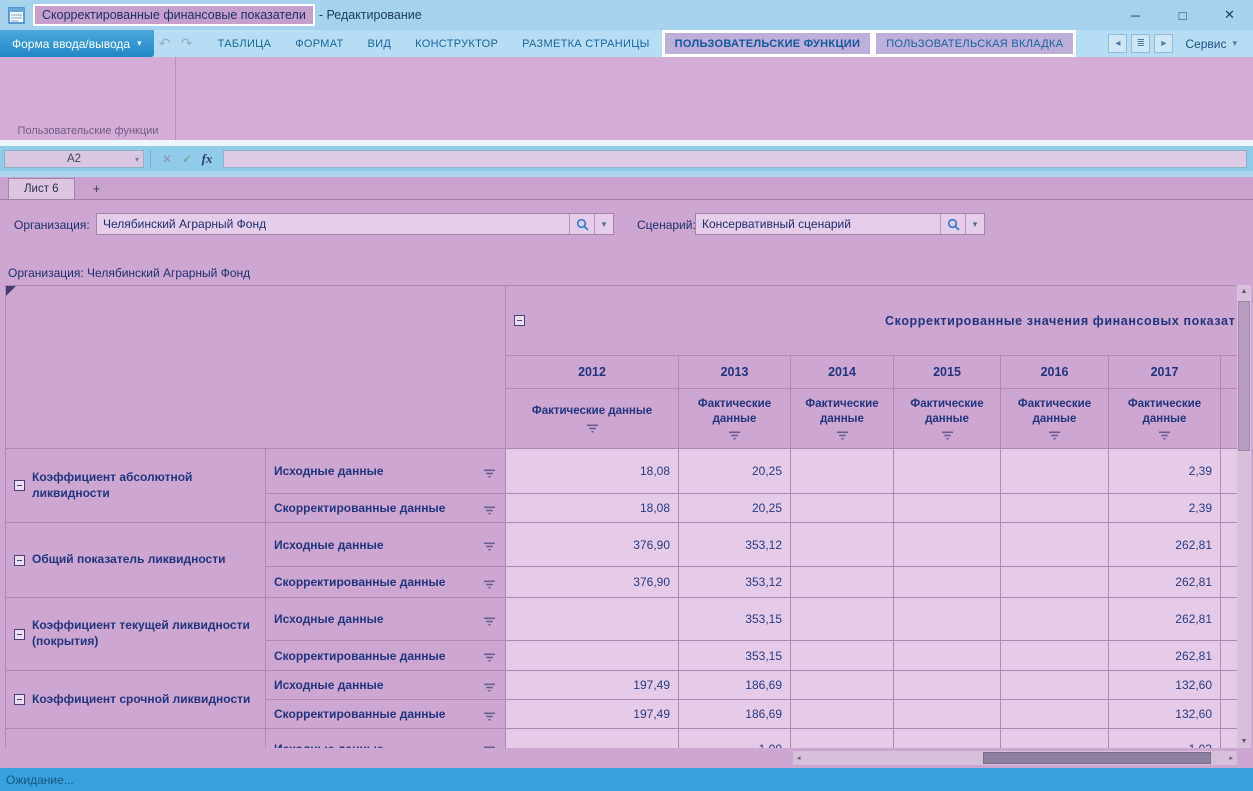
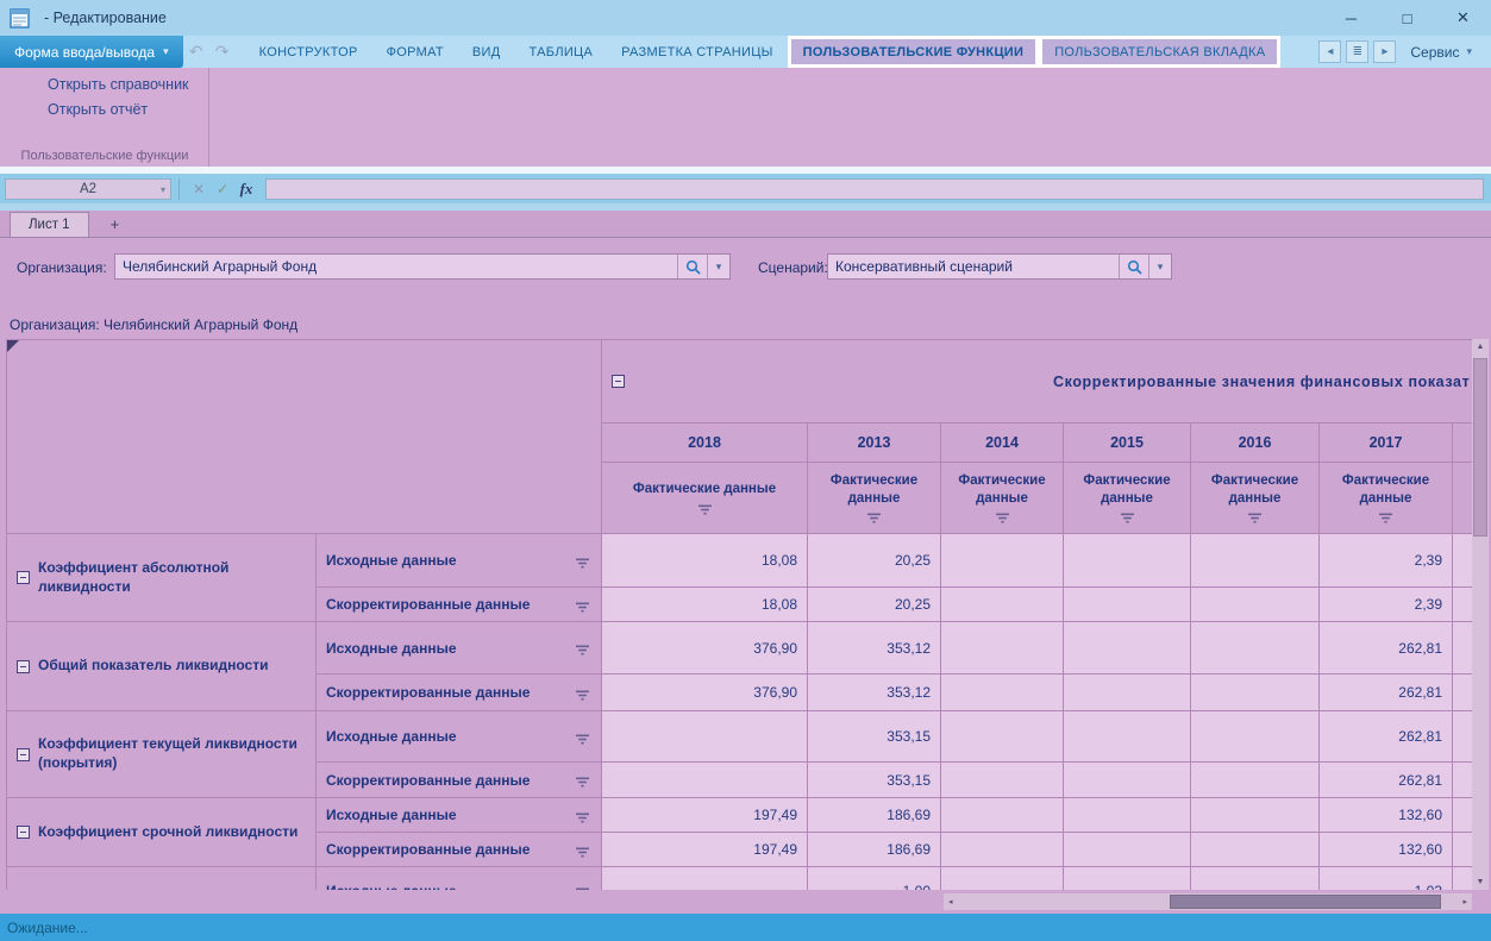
- Скорректированные финансовые показатели
  - Редактирование
  ─
  □
  ✕
  Форма ввода/вывода
  ▾
  ↶
  ↷
- ТАБЛИЦА
+ КОНСТРУКТОР
  ФОРМАТ
  ВИД
- КОНСТРУКТОР
+ ТАБЛИЦА
  РАЗМЕТКА СТРАНИЦЫ
  ПОЛЬЗОВАТЕЛЬСКИЕ ФУНКЦИИ
  ПОЛЬЗОВАТЕЛЬСКАЯ ВКЛАДКА
  ◂
  ≣
  ▸
  Сервис
  ▾
+ Открыть справочник
+ Открыть отчёт
  Пользовательские функции
  A2
  ▾
  ✕
  ✓
  fx
- Лист 6
+ Лист 1
  +
  Организация:
  Челябинский Аграрный Фонд
  ▾
  Сценарий
  Консервативный сценарий
  ▾
  Организация: Челябинский Аграрный Фонд
  	Скорректированные значения финансовых показат
- 2012	2013	2014	2015	2016	2017
+ 2018	2013	2014	2015	2016	2017
  Фактические данные	Фактические данные	Фактические данные	Фактические данные	Фактические данные	Фактические данные
  Коэффициент абсолютной ликвидности	Исходные данные	18,08	20,25				2,39
  Скорректированные данные	18,08	20,25				2,39
  Общий показатель ликвидности	Исходные данные	376,90	353,12				262,81
  Скорректированные данные	376,90	353,12				262,81
  Коэффициент текущей ликвидности (покрытия)	Исходные данные		353,15				262,81
  Скорректированные данные		353,15				262,81
  Коэффициент срочной ликвидности	Исходные данные	197,49	186,69				132,60
  Скорректированные данные	197,49	186,69				132,60
  Ожидание...
